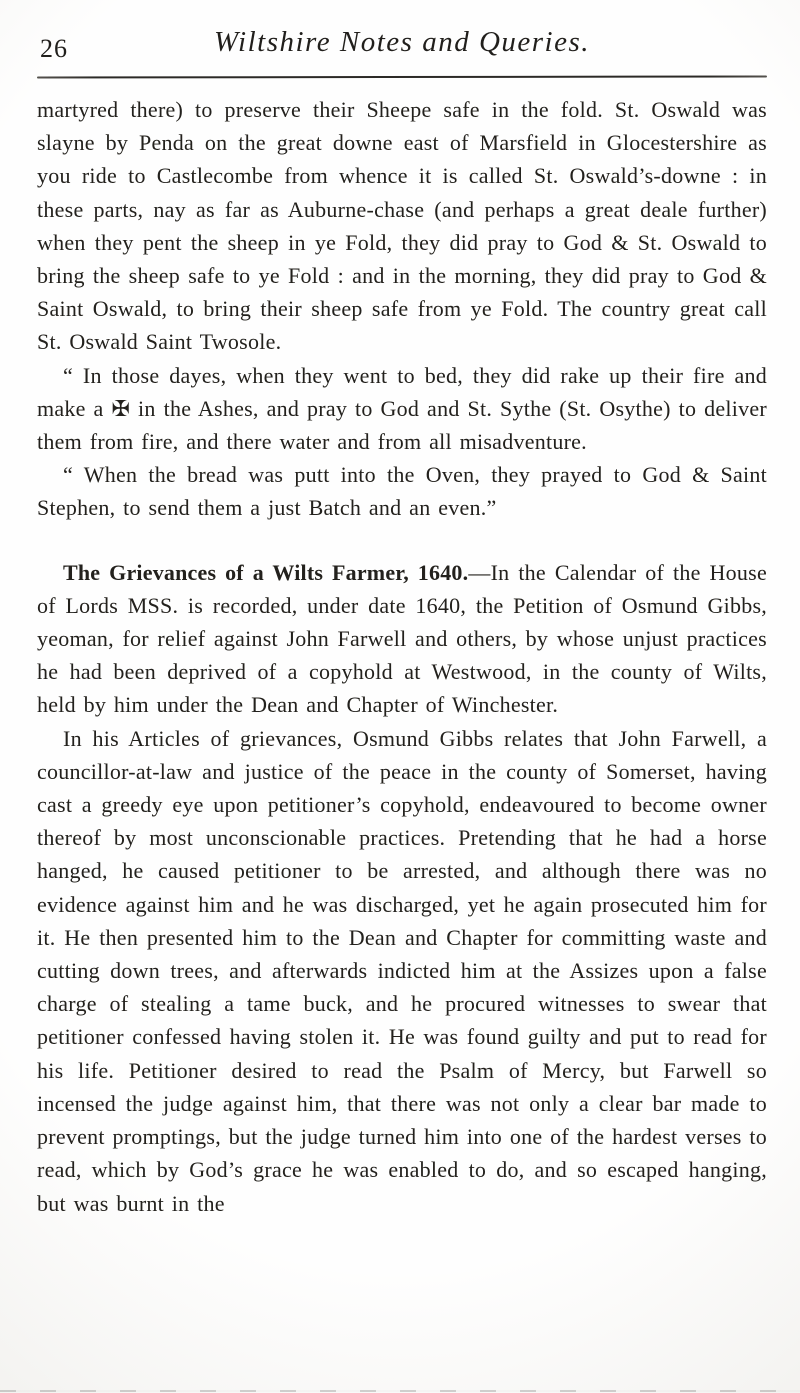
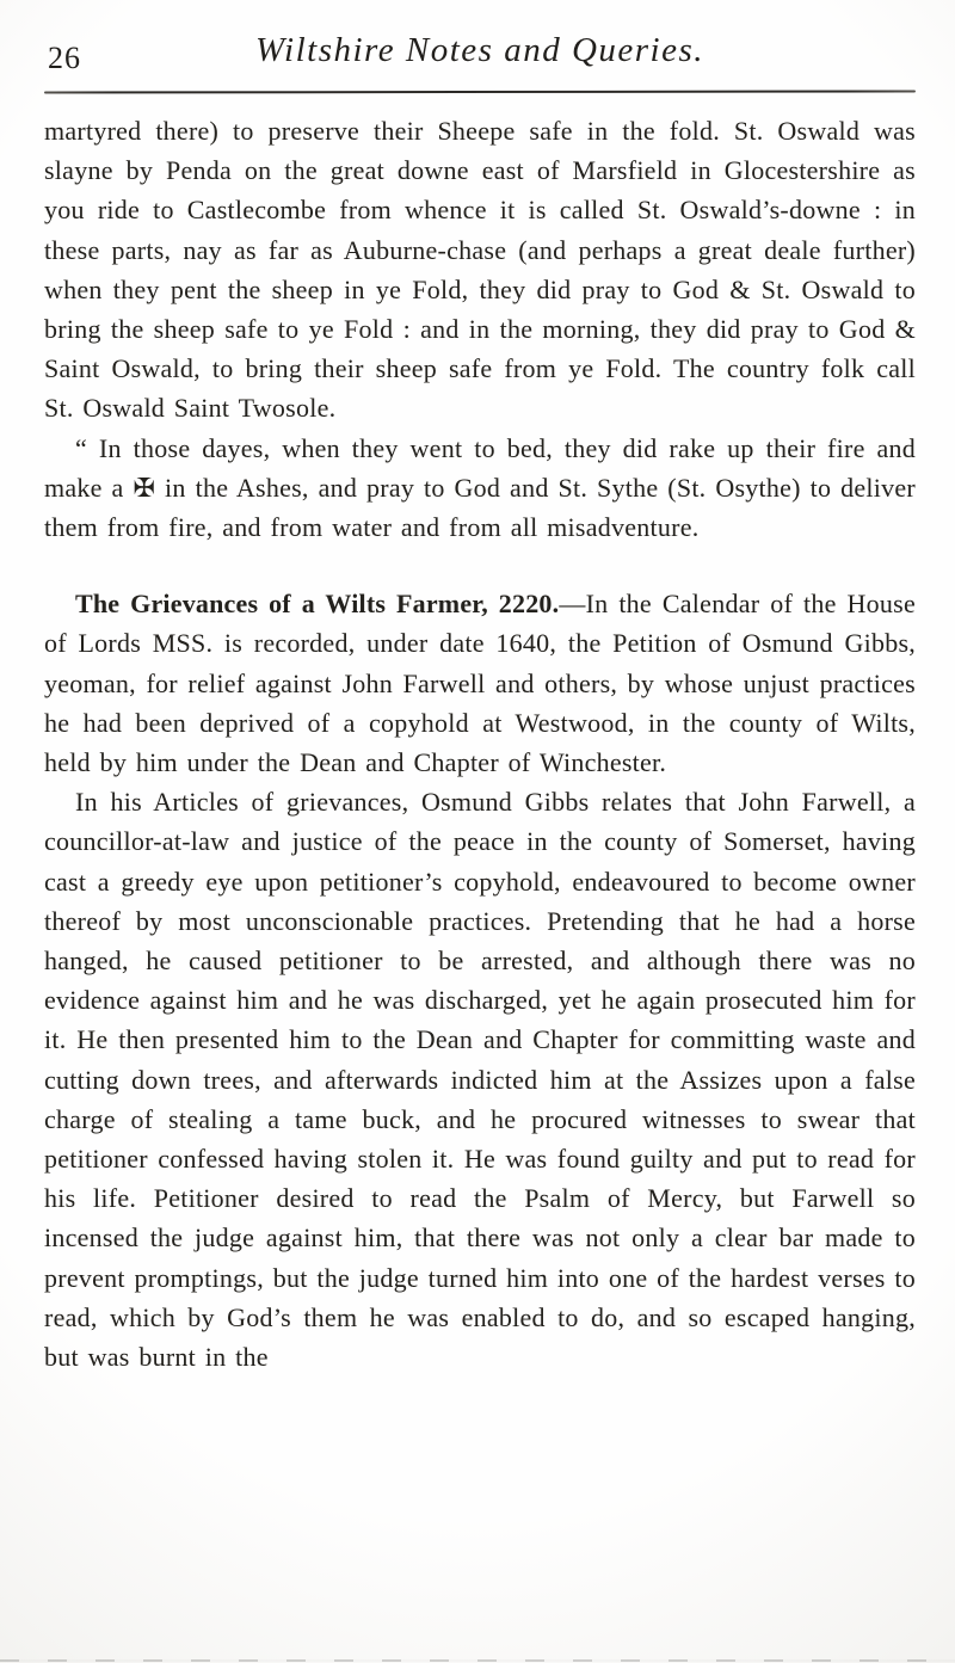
  26
  Wiltshire Notes and Queries.
- martyred there) to preserve their Sheepe safe in the fold. St. Oswald was slayne by Penda on the great downe east of Marsfield in Glocestershire as you ride to Castlecombe from whence it is called St. Oswald’s-downe : in these parts, nay as far as Auburne-chase (and perhaps a great deale further) when they pent the sheep in ye Fold, they did pray to God & St. Oswald to bring the sheep safe to ye Fold : and in the morning, they did pray to God & Saint Oswald, to bring their sheep safe from ye Fold. The country great call St. Oswald Saint Twosole.
+ martyred there) to preserve their Sheepe safe in the fold. St. Oswald was slayne by Penda on the great downe east of Marsfield in Glocestershire as you ride to Castlecombe from whence it is called St. Oswald’s-downe : in these parts, nay as far as Auburne-chase (and perhaps a great deale further) when they pent the sheep in ye Fold, they did pray to God & St. Oswald to bring the sheep safe to ye Fold : and in the morning, they did pray to God & Saint Oswald, to bring their sheep safe from ye Fold. The country folk call St. Oswald Saint Twosole.
- “ In those dayes, when they went to bed, they did rake up their fire and make a ✠ in the Ashes, and pray to God and St. Sythe (St. Osythe) to deliver them from fire, and there water and from all misadventure.
+ “ In those dayes, when they went to bed, they did rake up their fire and make a ✠ in the Ashes, and pray to God and St. Sythe (St. Osythe) to deliver them from fire, and from water and from all misadventure.
- “ When the bread was putt into the Oven, they prayed to God & Saint Stephen, to send them a just Batch and an even.”
- The Grievances of a Wilts Farmer, 1640.—In the Calendar of the House of Lords MSS. is recorded, under date 1640, the Petition of Osmund Gibbs, yeoman, for relief against John Farwell and others, by whose unjust practices he had been deprived of a copyhold at Westwood, in the county of Wilts, held by him under the Dean and Chapter of Winchester.
+ The Grievances of a Wilts Farmer, 2220.—In the Calendar of the House of Lords MSS. is recorded, under date 1640, the Petition of Osmund Gibbs, yeoman, for relief against John Farwell and others, by whose unjust practices he had been deprived of a copyhold at Westwood, in the county of Wilts, held by him under the Dean and Chapter of Winchester.
- In his Articles of grievances, Osmund Gibbs relates that John Farwell, a councillor-at-law and justice of the peace in the county of Somerset, having cast a greedy eye upon petitioner’s copyhold, endeavoured to become owner thereof by most unconscionable practices. Pretending that he had a horse hanged, he caused petitioner to be arrested, and although there was no evidence against him and he was discharged, yet he again prosecuted him for it. He then presented him to the Dean and Chapter for committing waste and cutting down trees, and afterwards indicted him at the Assizes upon a false charge of stealing a tame buck, and he procured witnesses to swear that petitioner confessed having stolen it. He was found guilty and put to read for his life. Petitioner desired to read the Psalm of Mercy, but Farwell so incensed the judge against him, that there was not only a clear bar made to prevent promptings, but the judge turned him into one of the hardest verses to read, which by God’s grace he was enabled to do, and so escaped hanging, but was burnt in the
+ In his Articles of grievances, Osmund Gibbs relates that John Farwell, a councillor-at-law and justice of the peace in the county of Somerset, having cast a greedy eye upon petitioner’s copyhold, endeavoured to become owner thereof by most unconscionable practices. Pretending that he had a horse hanged, he caused petitioner to be arrested, and although there was no evidence against him and he was discharged, yet he again prosecuted him for it. He then presented him to the Dean and Chapter for committing waste and cutting down trees, and afterwards indicted him at the Assizes upon a false charge of stealing a tame buck, and he procured witnesses to swear that petitioner confessed having stolen it. He was found guilty and put to read for his life. Petitioner desired to read the Psalm of Mercy, but Farwell so incensed the judge against him, that there was not only a clear bar made to prevent promptings, but the judge turned him into one of the hardest verses to read, which by God’s them he was enabled to do, and so escaped hanging, but was burnt in the
